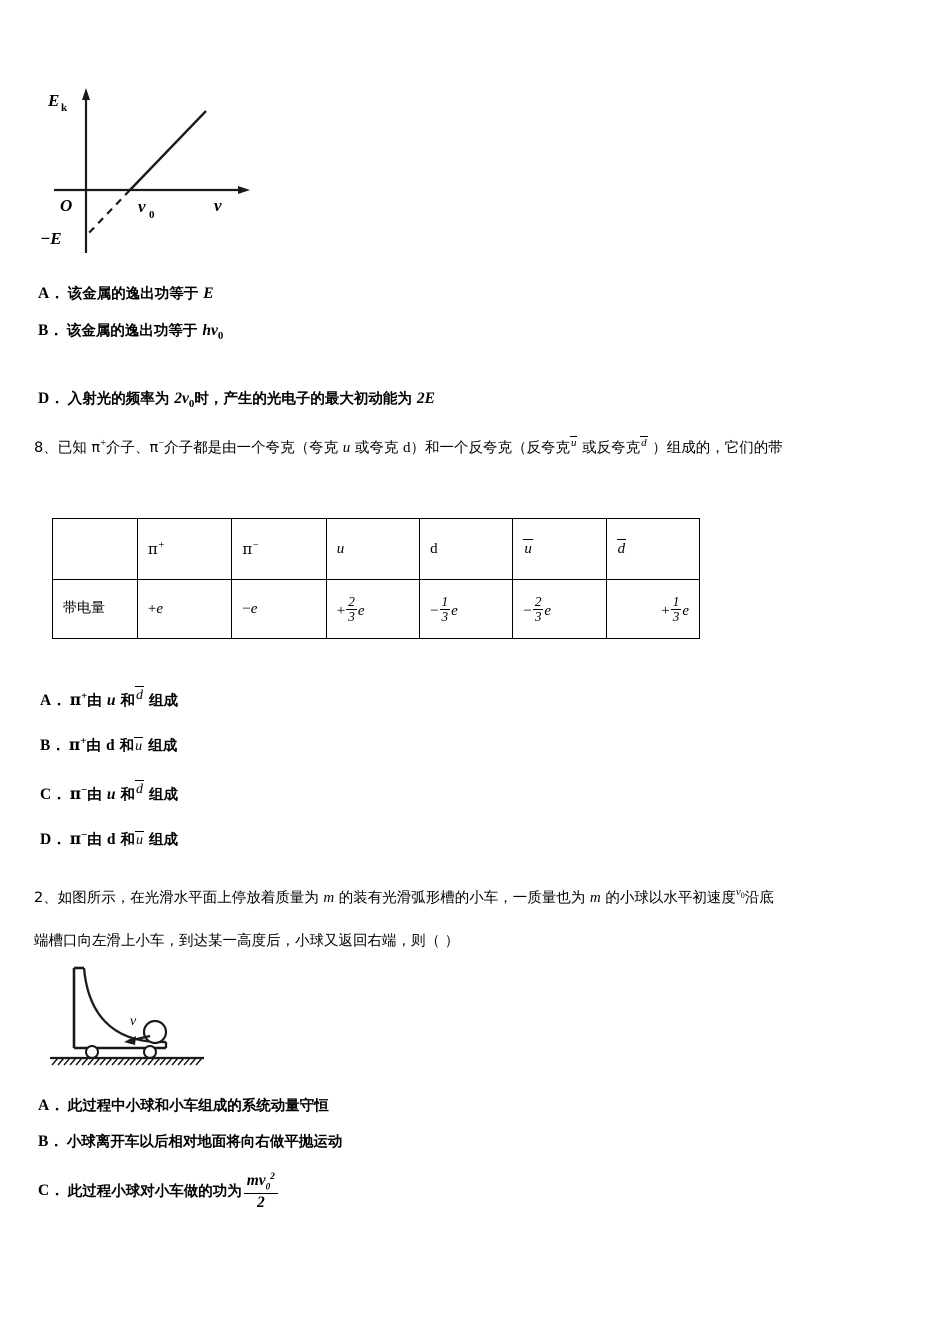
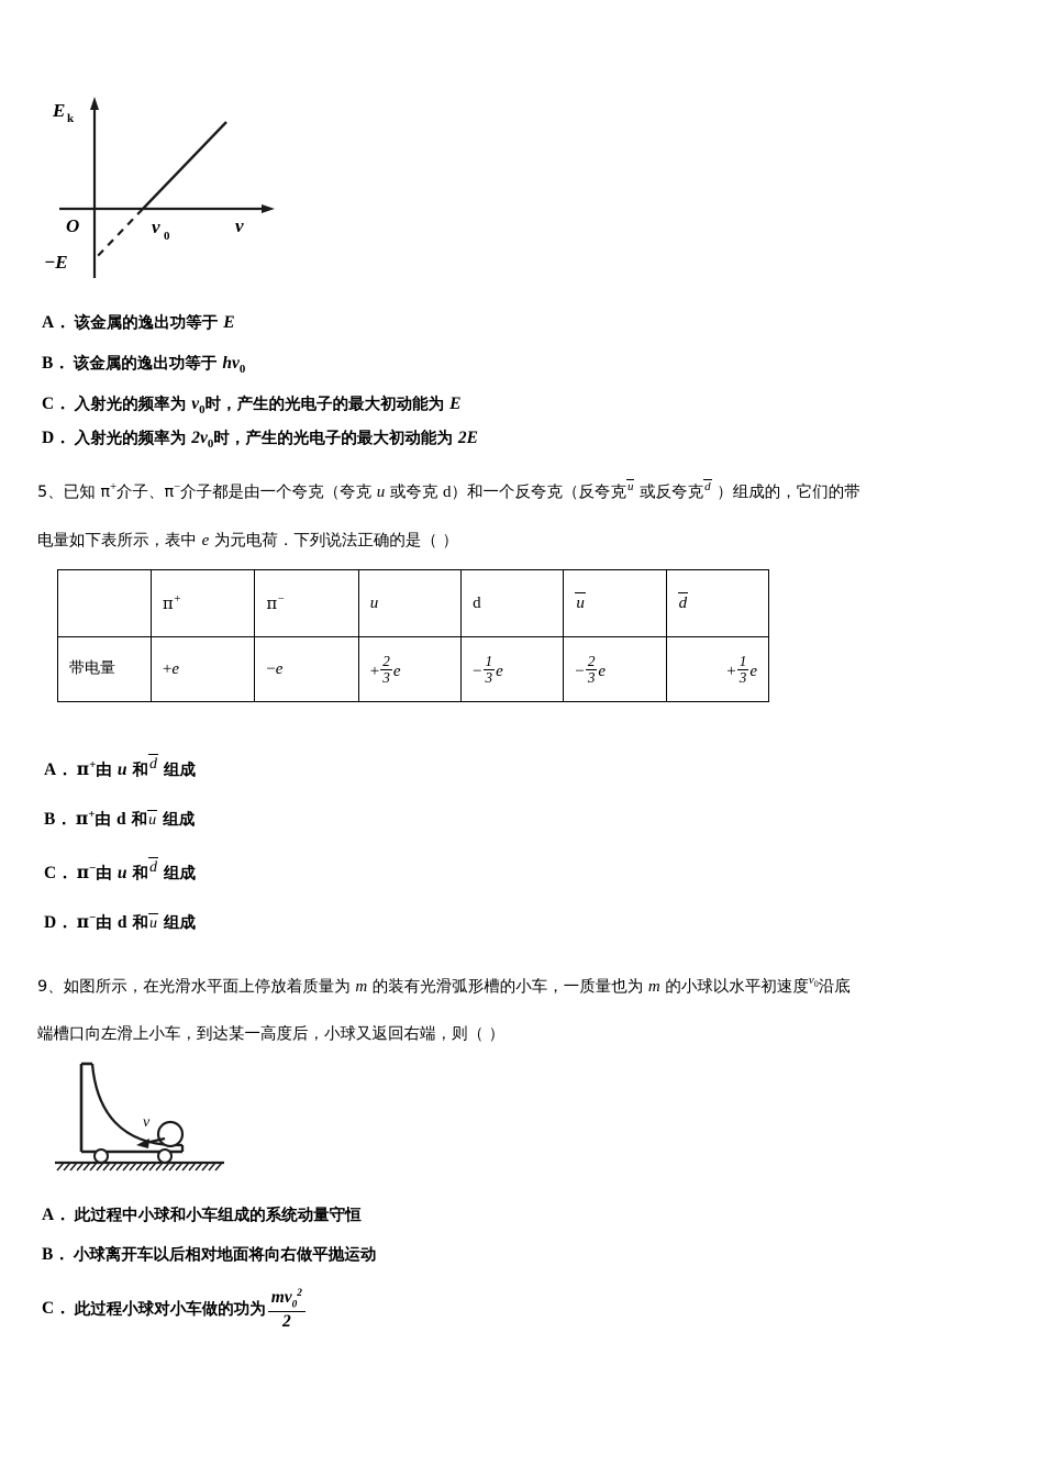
  E
  k
  O
  v
  0
  v
  −E
  A． 该金属的逸出功等于 E
  B． 该金属的逸出功等于 hv0
+ C． 入射光的频率为 v0时，产生的光电子的最大初动能为 E
  D． 入射光的频率为 2v0时，产生的光电子的最大初动能为 2E
- 8、已知 π+介子、π−介子都是由一个夸克（夸克 u 或夸克 d）和一个反夸克（反夸克u 或反夸克d ）组成的，它们的带
+ 5、已知 π+介子、π−介子都是由一个夸克（夸克 u 或夸克 d）和一个反夸克（反夸克u 或反夸克d ）组成的，它们的带
+ 电量如下表所示，表中 e 为元电荷．下列说法正确的是（ ）
  	π+	π−	u	d	u	d
  带电量	+e	−e	+23 e	−13 e	−23 e	+13 e
  A． π+由 u 和d 组成
  B． π+由 d 和u 组成
  C． π−由 u 和d 组成
  D． π−由 d 和u 组成
- 2、如图所示，在光滑水平面上停放着质量为 m 的装有光滑弧形槽的小车，一质量也为 m 的小球以水平初速度v0沿底
+ 9、如图所示，在光滑水平面上停放着质量为 m 的装有光滑弧形槽的小车，一质量也为 m 的小球以水平初速度v0沿底
  端槽口向左滑上小车，到达某一高度后，小球又返回右端，则（ ）
  v
  A． 此过程中小球和小车组成的系统动量守恒
  B． 小球离开车以后相对地面将向右做平抛运动
  C． 此过程小球对小车做的功为
  mv02
  2
